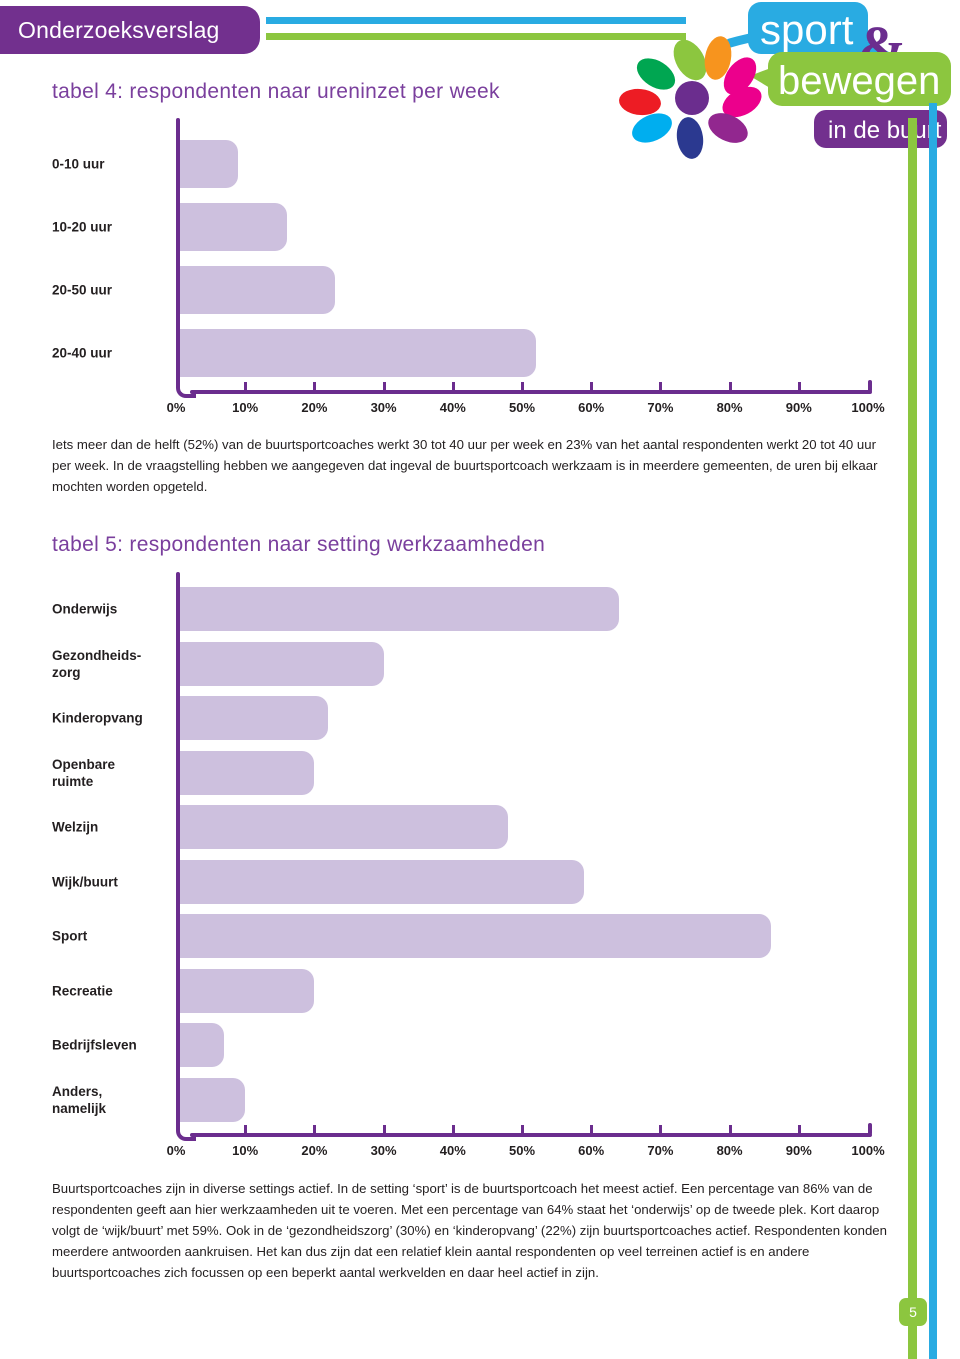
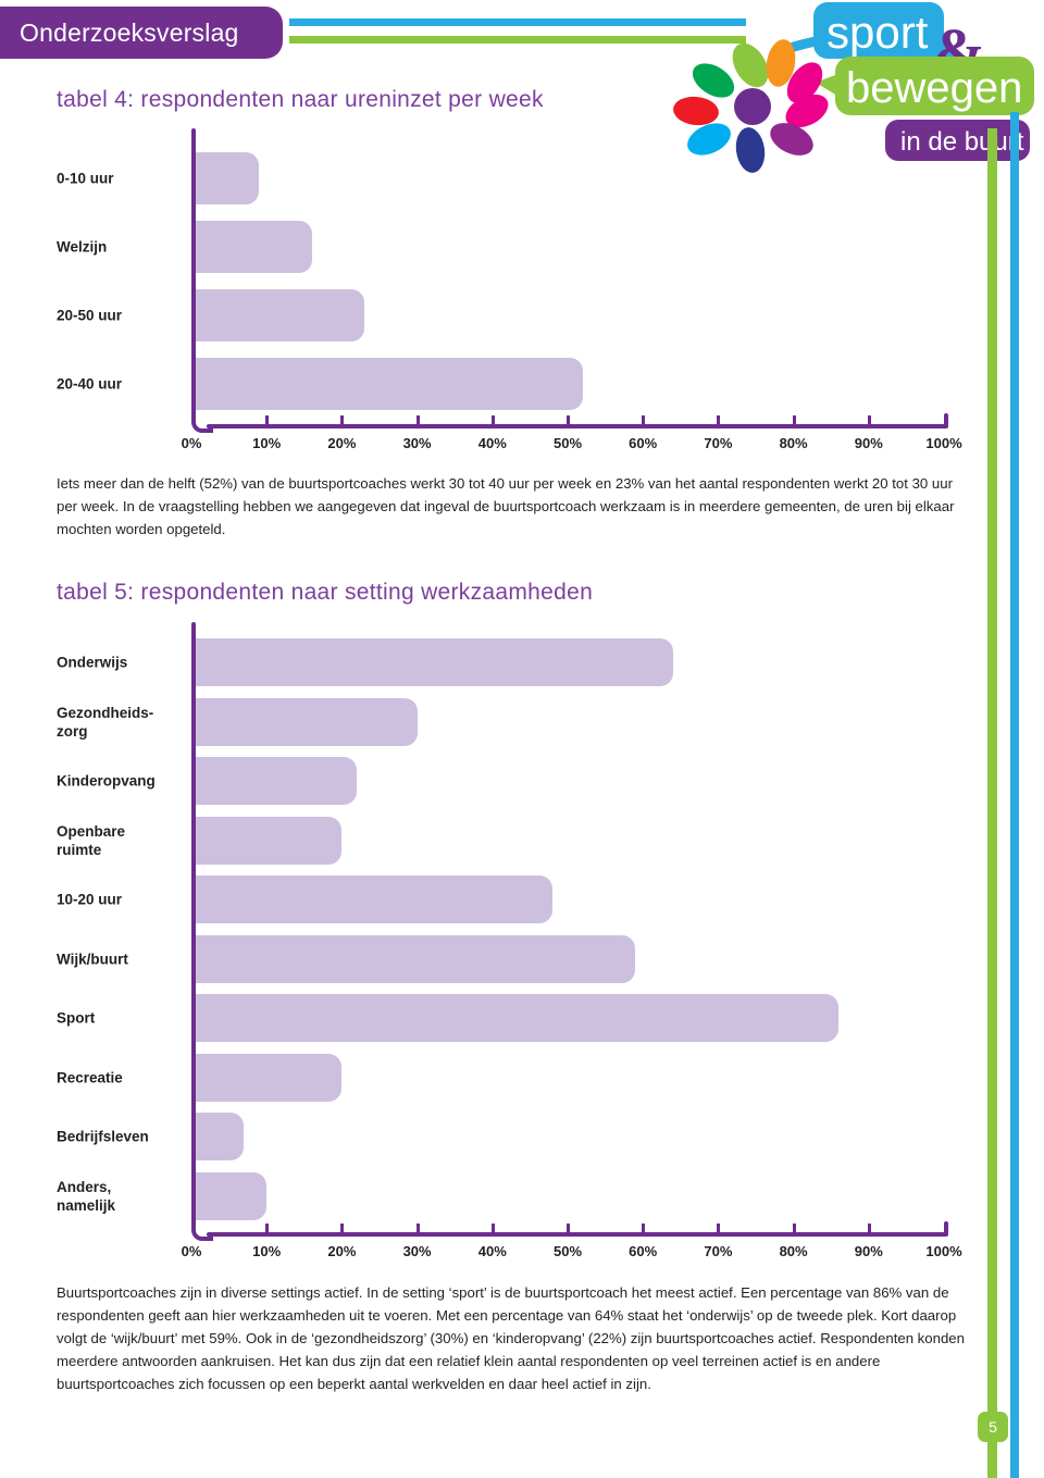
  Onderzoeksverslag
  sport
  &
  bewegen
  in de buut
  5
  tabel 4: respondenten naar ureninzet per week
  0-10 uur
- 10-20 uur
+ Welzijn
  20-50 uur
  20-40 uur
  0%
  10%
  20%
  30%
  40%
  50%
  60%
  70%
  80%
  90%
  100%
- Iets meer dan de helft (52%) van de buurtsportcoaches werkt 30 tot 40 uur per week en 23% van het aantal respondenten werkt 20 tot 40 uur per week. In de vraagstelling hebben we aangegeven dat ingeval de buurtsportcoach werkzaam is in meerdere gemeenten, de uren bij elkaar mochten worden opgeteld.
+ Iets meer dan de helft (52%) van de buurtsportcoaches werkt 30 tot 40 uur per week en 23% van het aantal respondenten werkt 20 tot 30 uur per week. In de vraagstelling hebben we aangegeven dat ingeval de buurtsportcoach werkzaam is in meerdere gemeenten, de uren bij elkaar mochten worden opgeteld.
  tabel 5: respondenten naar setting werkzaamheden
  Onderwijs
  Gezondheids-
  zorg
  Kinderopvang
  Openbare
  ruimte
- Welzijn
+ 10-20 uur
  Wijk/buurt
  Sport
  Recreatie
  Bedrijfsleven
  Anders,
  namelijk
  0%
  10%
  20%
  30%
  40%
  50%
  60%
  70%
  80%
  90%
  100%
  Buurtsportcoaches zijn in diverse settings actief. In de setting ‘sport’ is de buurtsportcoach het meest actief. Een percentage van 86% van de respondenten geeft aan hier werkzaamheden uit te voeren. Met een percentage van 64% staat het ‘onderwijs’ op de tweede plek. Kort daarop volgt de ‘wijk/buurt’ met 59%. Ook in de ‘gezondheidszorg’ (30%) en ‘kinderopvang’ (22%) zijn buurtsportcoaches actief. Respondenten konden meerdere antwoorden aankruisen. Het kan dus zijn dat een relatief klein aantal respondenten op veel terreinen actief is en andere buurtsportcoaches zich focussen op een beperkt aantal werkvelden en daar heel actief in zijn.
